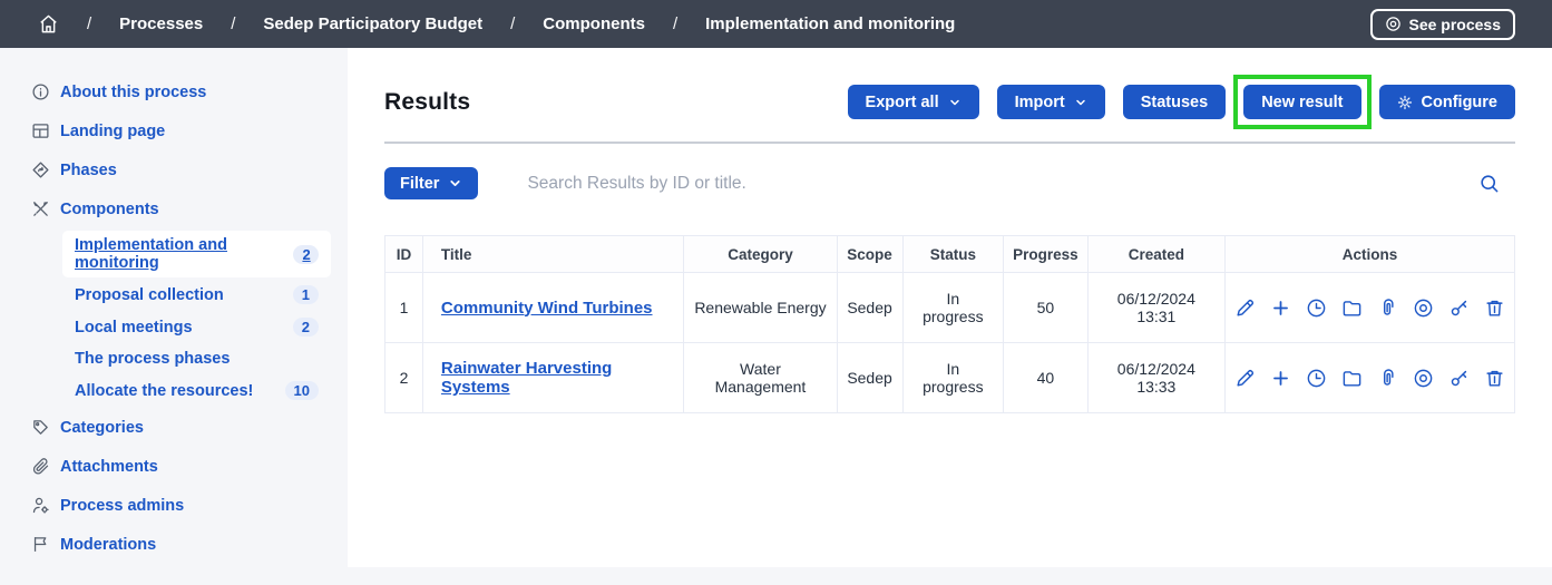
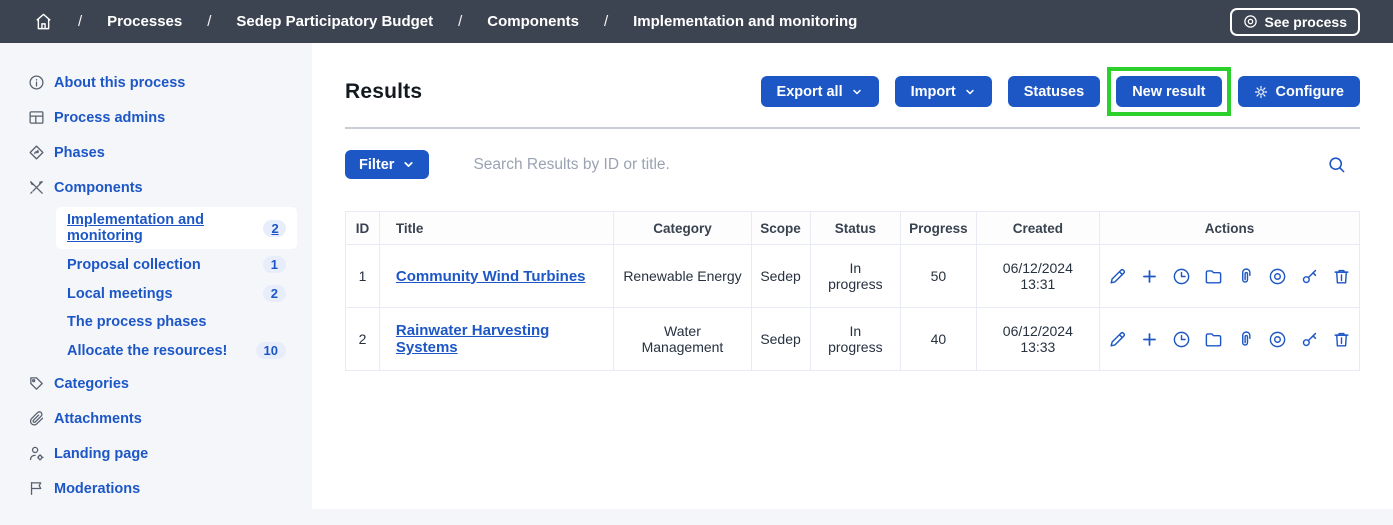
  /
  Processes
  /
  Sedep Participatory Budget
  /
  Components
  /
  Implementation and monitoring
  See process
  About this process
- Landing page
+ Process admins
  Phases
  Components
  Implementation and monitoring
  2
  Proposal collection
  1
  Local meetings
  2
  The process phases
  Allocate the resources!
  10
  Categories
  Attachments
- Process admins
+ Landing page
  Moderations
  Results
  Export all
  Import
  Statuses
  New result
  Configure
  Filter
  Search Results by ID or title.
  ID	Title	Category	Scope	Status	Progress	Created	Actions
  1	Community Wind Turbines	Renewable Energy	Sedep	In progress	50	06/12/2024 13:31
  2	Rainwater Harvesting Systems	Water Management	Sedep	In progress	40	06/12/2024 13:33
